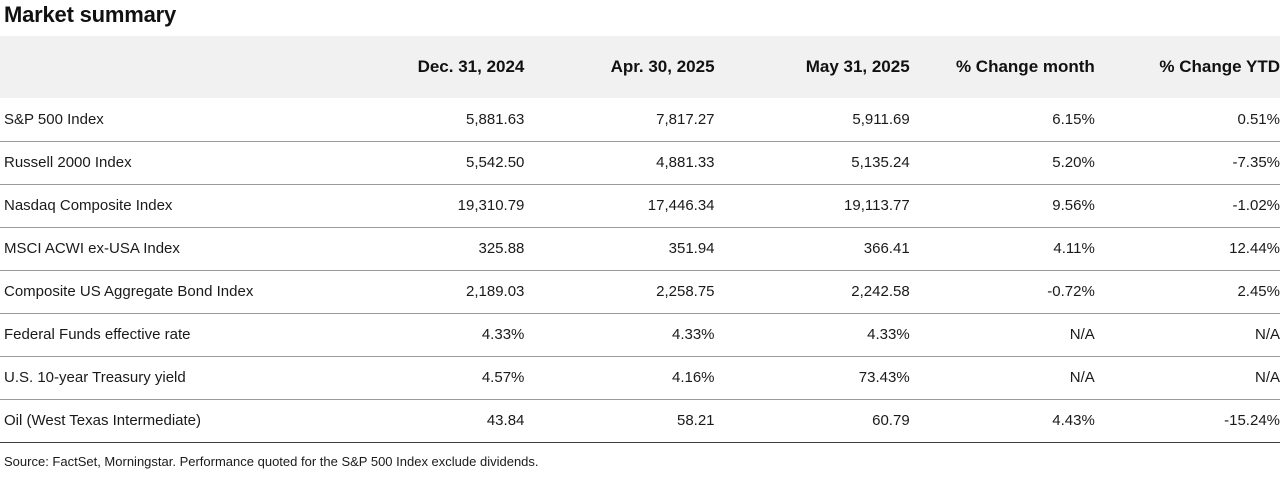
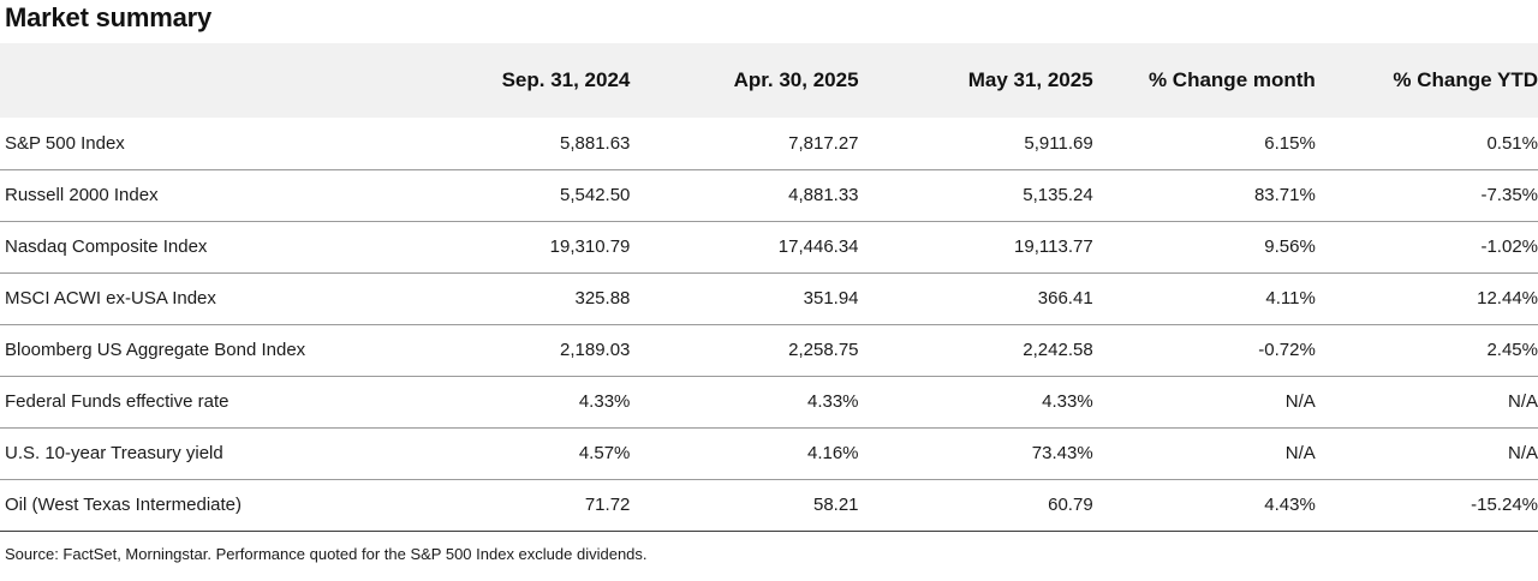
  Market summary
- 	Dec. 31, 2024	Apr. 30, 2025	May 31, 2025	% Change month	% Change YTD
+ 	Sep. 31, 2024	Apr. 30, 2025	May 31, 2025	% Change month	% Change YTD
  S&P 500 Index	5,881.63	7,817.27	5,911.69	6.15%	0.51%
- Russell 2000 Index	5,542.50	4,881.33	5,135.24	5.20%	-7.35%
+ Russell 2000 Index	5,542.50	4,881.33	5,135.24	83.71%	-7.35%
  Nasdaq Composite Index	19,310.79	17,446.34	19,113.77	9.56%	-1.02%
  MSCI ACWI ex-USA Index	325.88	351.94	366.41	4.11%	12.44%
- Composite US Aggregate Bond Index	2,189.03	2,258.75	2,242.58	-0.72%	2.45%
+ Bloomberg US Aggregate Bond Index	2,189.03	2,258.75	2,242.58	-0.72%	2.45%
  Federal Funds effective rate	4.33%	4.33%	4.33%	N/A	N/A
  U.S. 10-year Treasury yield	4.57%	4.16%	73.43%	N/A	N/A
- Oil (West Texas Intermediate)	43.84	58.21	60.79	4.43%	-15.24%
+ Oil (West Texas Intermediate)	71.72	58.21	60.79	4.43%	-15.24%
  Source: FactSet, Morningstar. Performance quoted for the S&P 500 Index exclude dividends.
